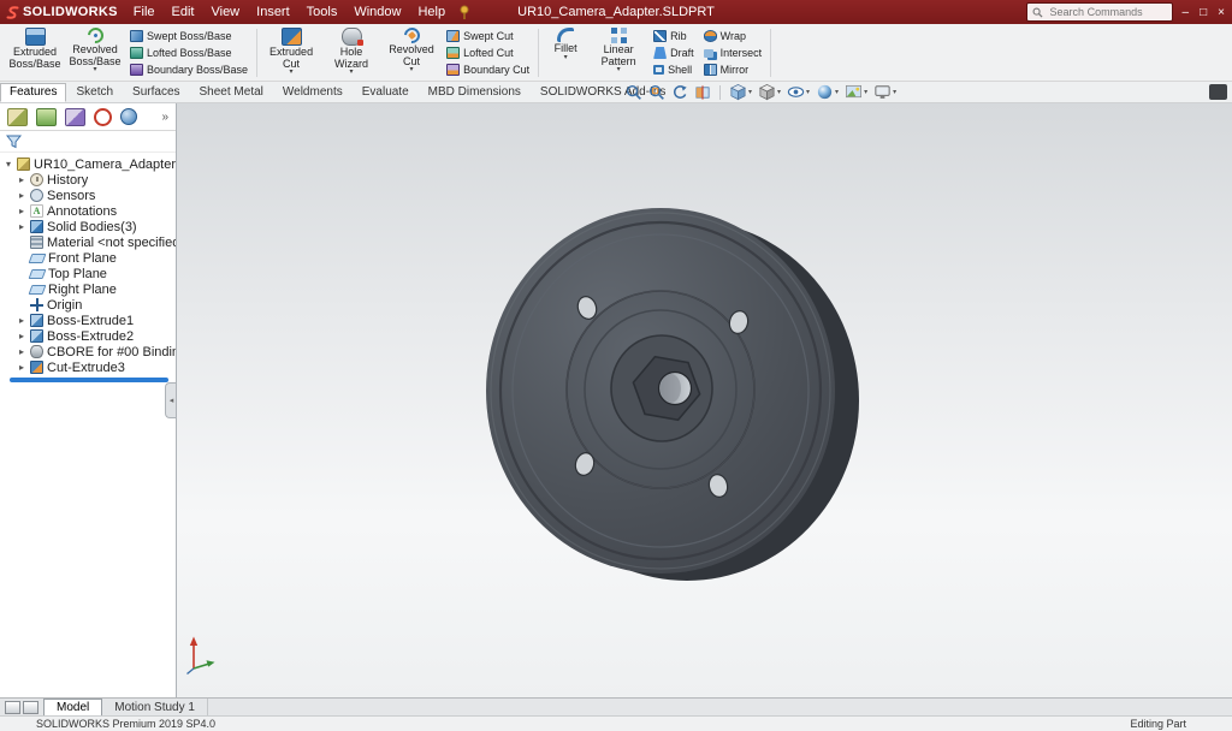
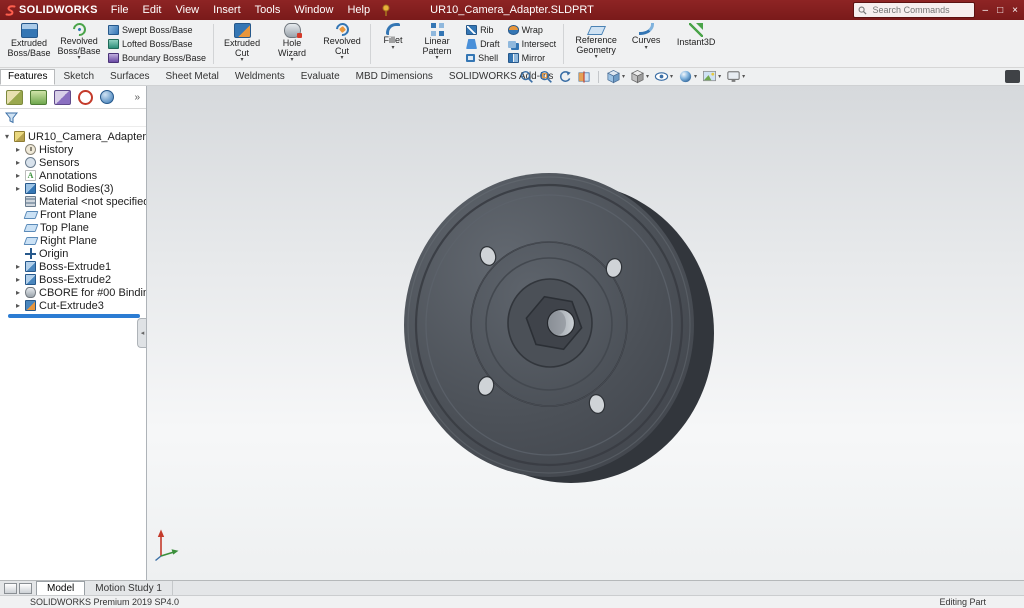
  SOLIDWORKS
  File
  Edit
  View
  Insert
  Tools
  Window
  Help
  UR10_Camera_Adapter.SLDPRT
  Search Commands
  –
  □
  ×
  Extruded Boss/Base
  Revolved Boss/Base
  Swept Boss/Base
  Lofted Boss/Base
  Boundary Boss/Base
  Extruded Cut
  Hole Wizard
  Revolved Cut
- Swept Cut
- Lofted Cut
- Boundary Cut
  Fillet
  Linear Pattern
  Rib
  Draft
  Shell
  Wrap
  Intersect
  Mirror
+ Reference Geometry
+ Curves
+ Instant3D
  Features
  Sketch
  Surfaces
  Sheet Metal
  Weldments
  Evaluate
  MBD Dimensions
  SOLIDWORKSdd-ns
  »
  ▾
  ▸
  History
  ▸
  Sensors
  ▸
  Annotations
  ▸
  Solid Bodies(3)
  Material <not specifie
  Front Plane
  Top Plane
  Right Plane
  Origin
  ▸
  Boss-Extrude1
  ▸
  Boss-Extrude2
  ▸
  ▸
  Cut-Extrude3
  Model
  Motion Study 1
  SOLIDWORKS Premium 2019 SP4.0
  Editing Part
